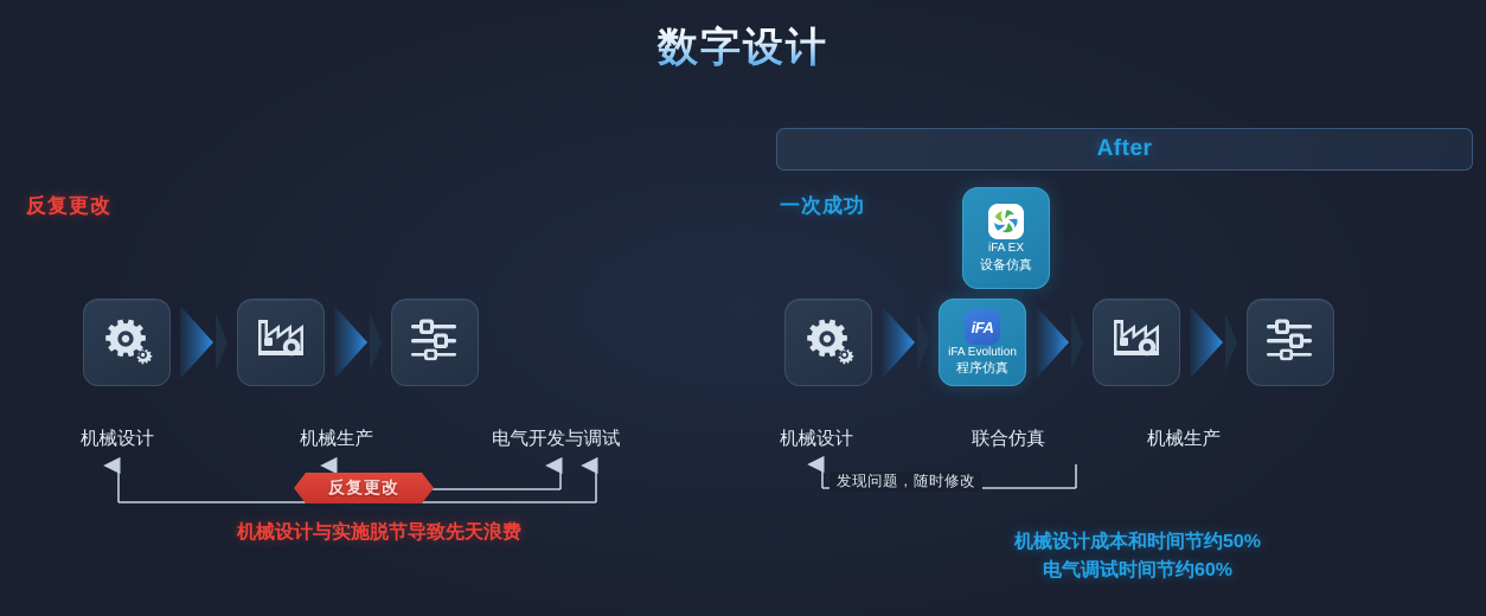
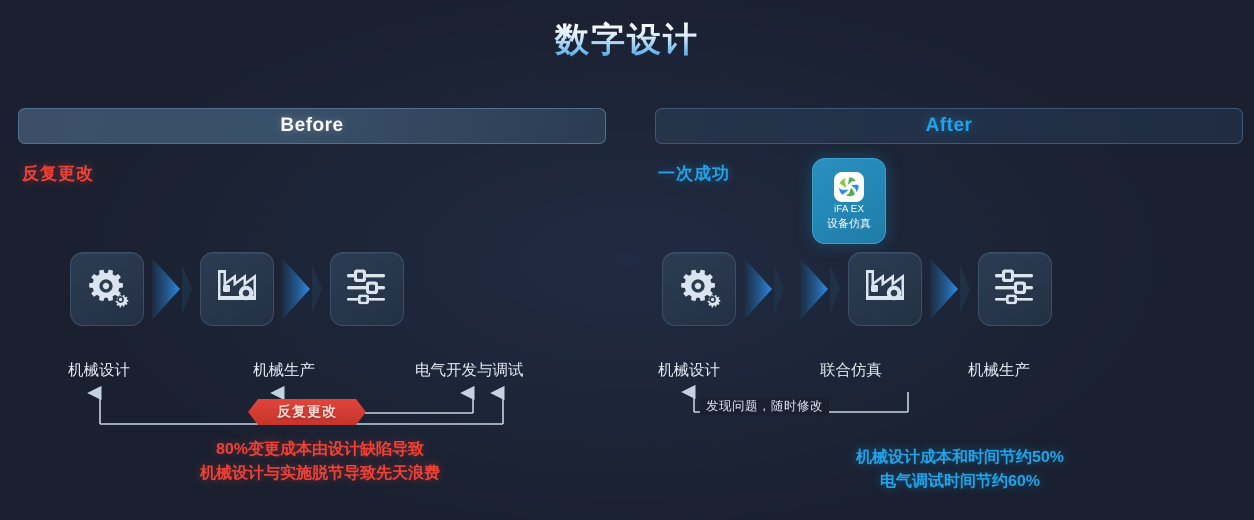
  数字设计
+ Before
  反复更改
  机械设计
  机械生产
  电气开发与调试
  After
  一次成功
  iFA EX
  设备仿真
- iFA
- iFA Evolution
- 程序仿真
  机械设计
  联合仿真
  机械生产
  反复更改
  发现问题，随时修改
+ 80%变更成本由设计缺陷导致
  机械设计与实施脱节导致先天浪费
  机械设计成本和时间节约50%
  电气调试时间节约60%
